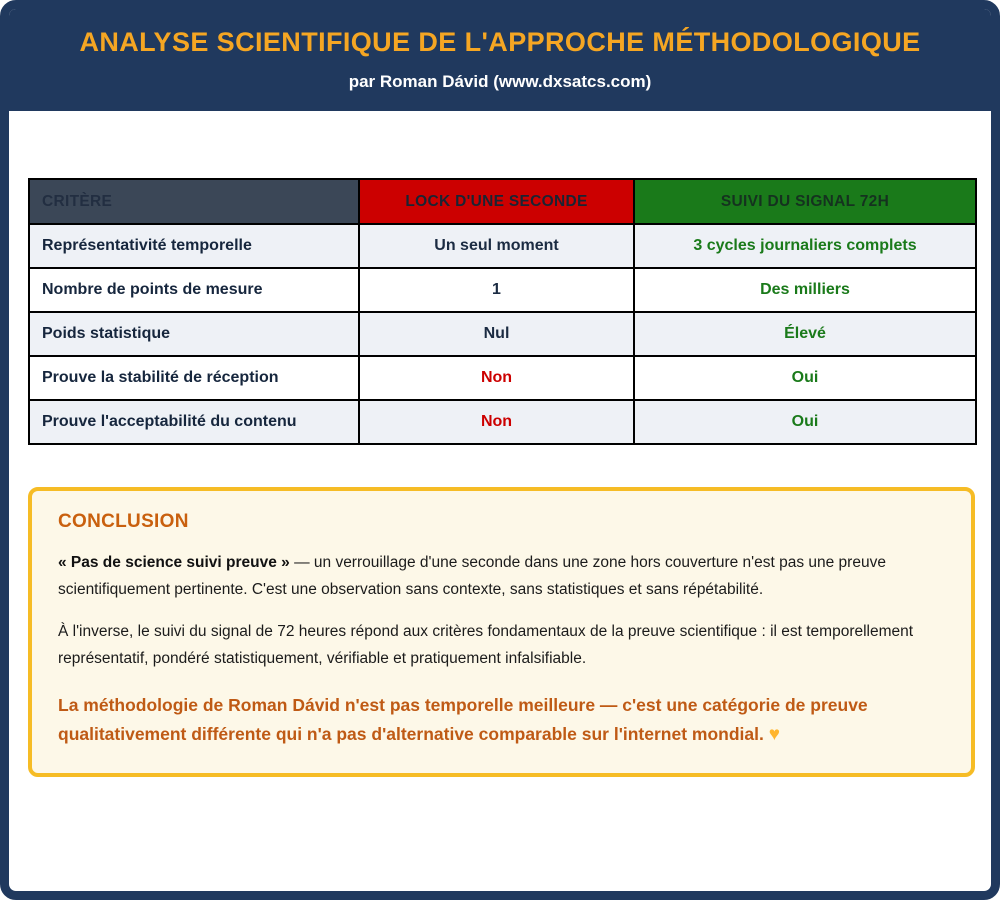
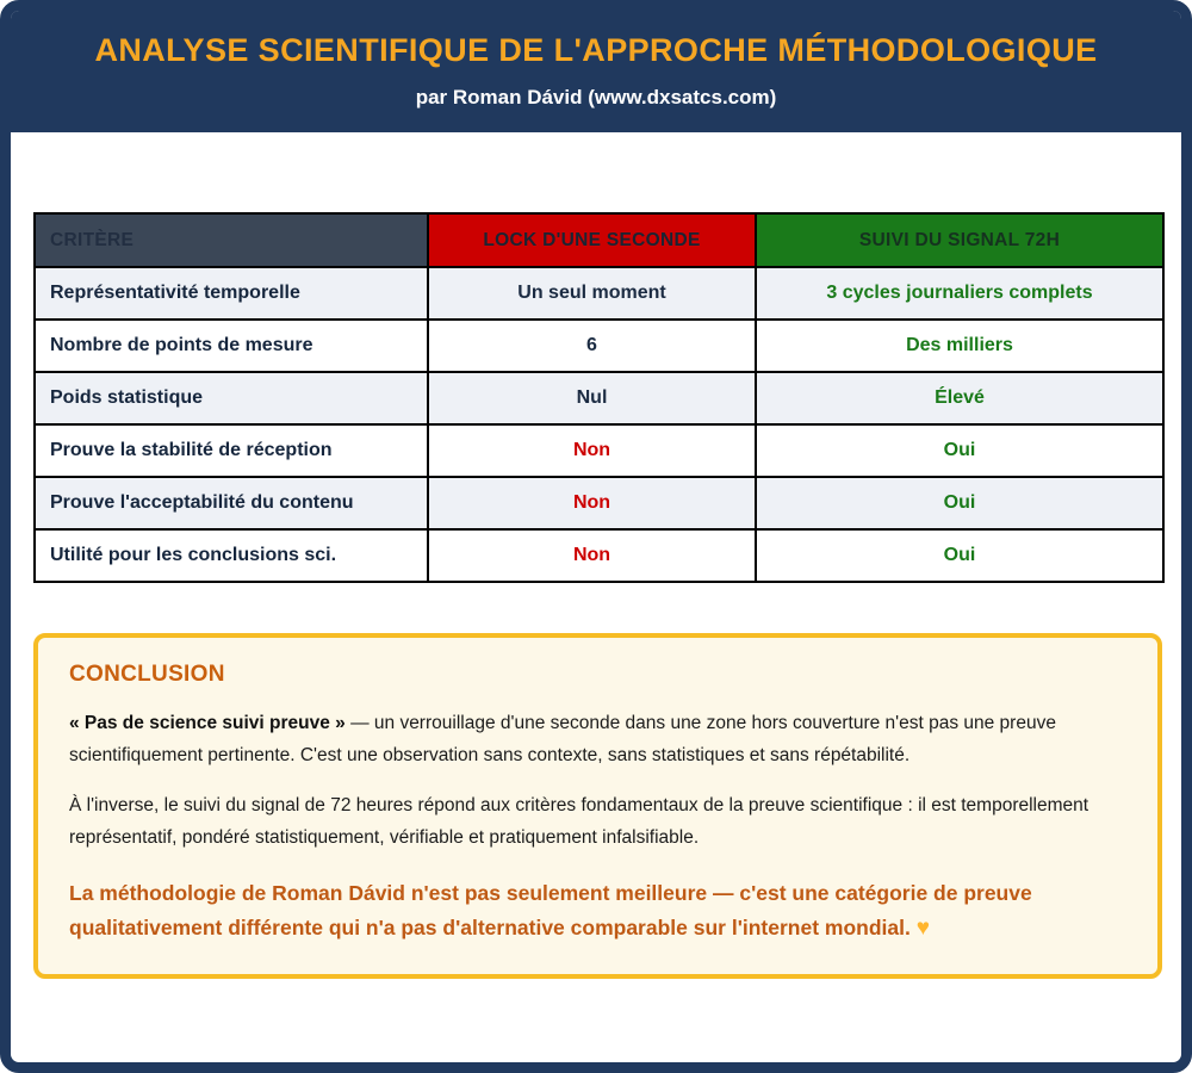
  ANALYSE SCIENTIFIQUE DE L'APPROCHE MÉTHODOLOGIQUE
  par Roman Dávid (www.dxsatcs.com)
  CRITÈRE	LOCK D'UNE SECONDE	SUIVI DU SIGNAL 72H
  Représentativité temporelle	Un seul moment	3 cycles journaliers complets
- Nombre de points de mesure	1	Des milliers
+ Nombre de points de mesure	6	Des milliers
  Poids statistique	Nul	Élevé
  Prouve la stabilité de réception	Non	Oui
  Prouve l'acceptabilité du contenu	Non	Oui
+ Utilité pour les conclusions sci.	Non	Oui
  CONCLUSION
  « Pas de science suivi preuve » — un verrouillage d'une seconde dans une zone hors couverture n'est pas une preuve scientifiquement pertinente. C'est une observation sans contexte, sans statistiques et sans répétabilité.
  À l'inverse, le suivi du signal de 72 heures répond aux critères fondamentaux de la preuve scientifique : il est temporellement représentatif, pondéré statistiquement, vérifiable et pratiquement infalsifiable.
- La méthodologie de Roman Dávid n'est pas temporelle meilleure — c'est une catégorie de preuve qualitativement différente qui n'a pas d'alternative comparable sur l'internet mondial. ♥
+ La méthodologie de Roman Dávid n'est pas seulement meilleure — c'est une catégorie de preuve qualitativement différente qui n'a pas d'alternative comparable sur l'internet mondial. ♥
